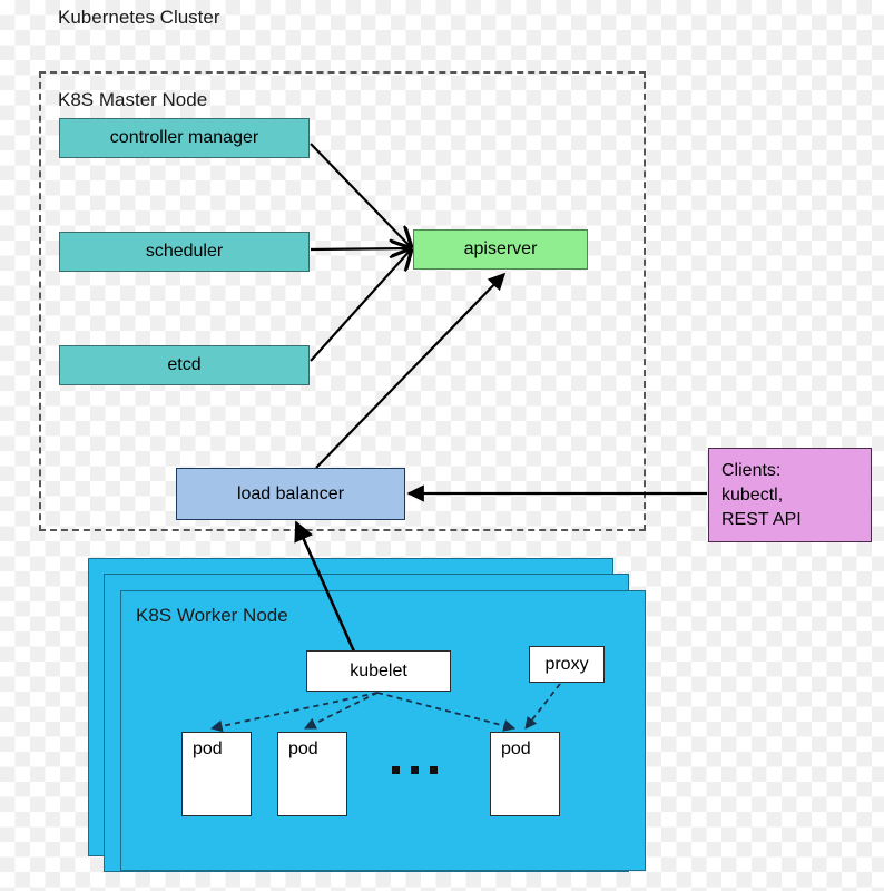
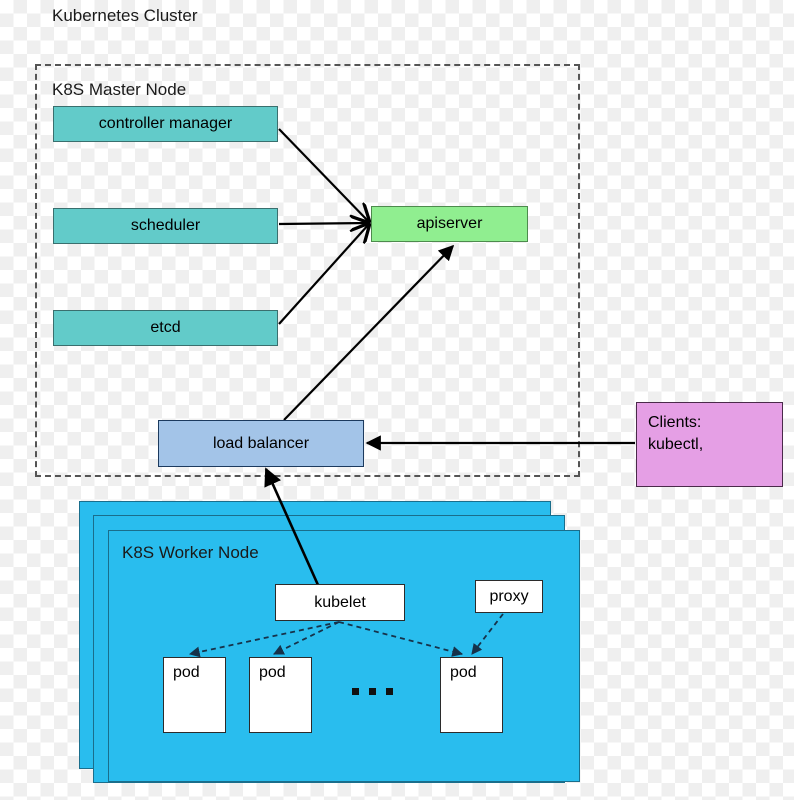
  Kubernetes Cluster
  K8S Master Node
  K8S Worker Node
  controller manager
  scheduler
  etcd
  apiserver
  load balancer
  Clients:
  kubectl,
- REST API
  kubelet
  proxy
  pod
  pod
  pod
